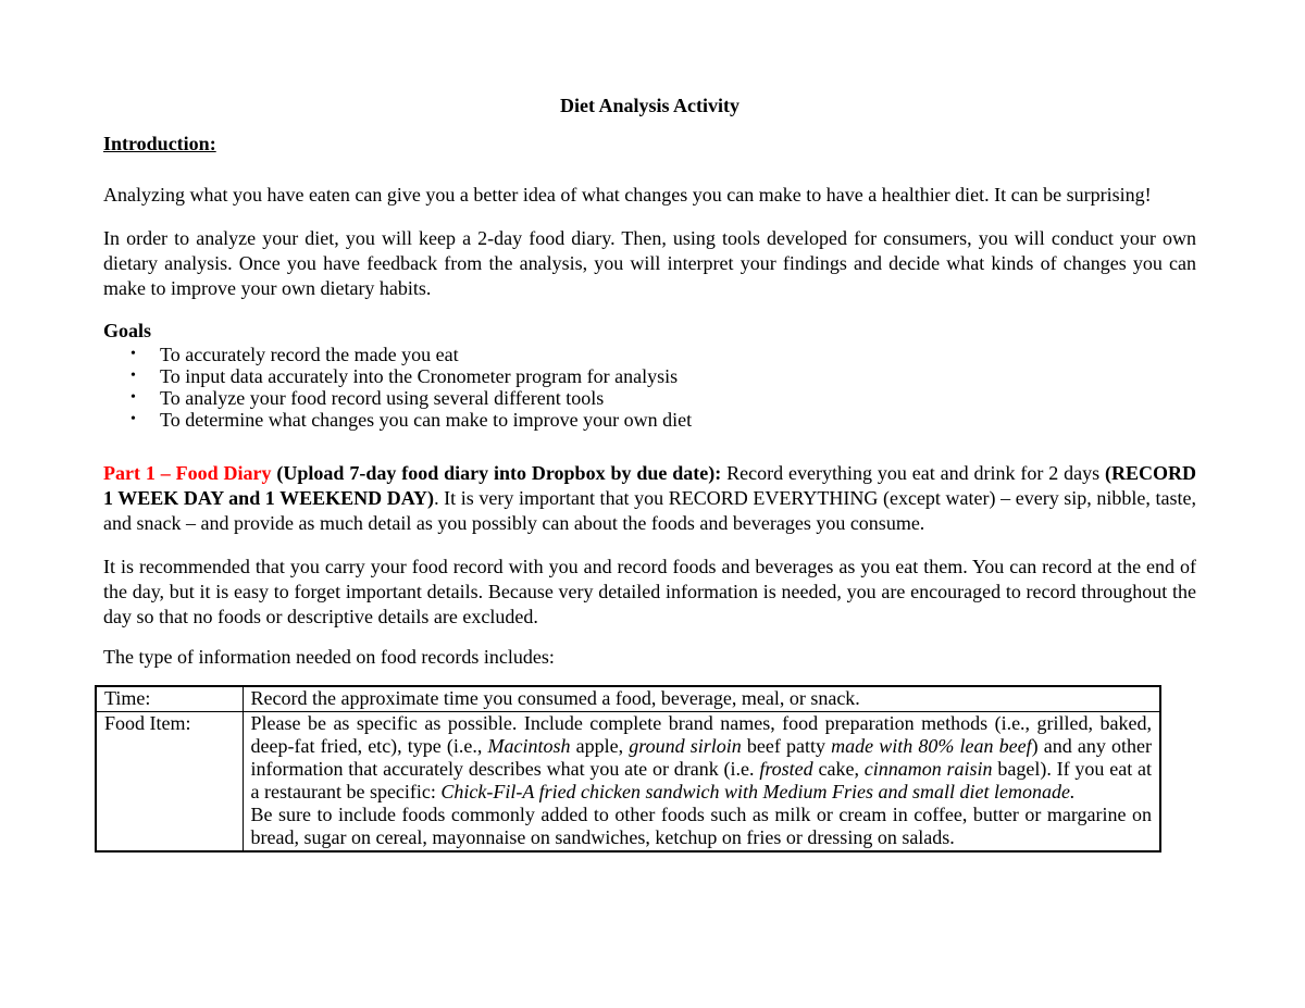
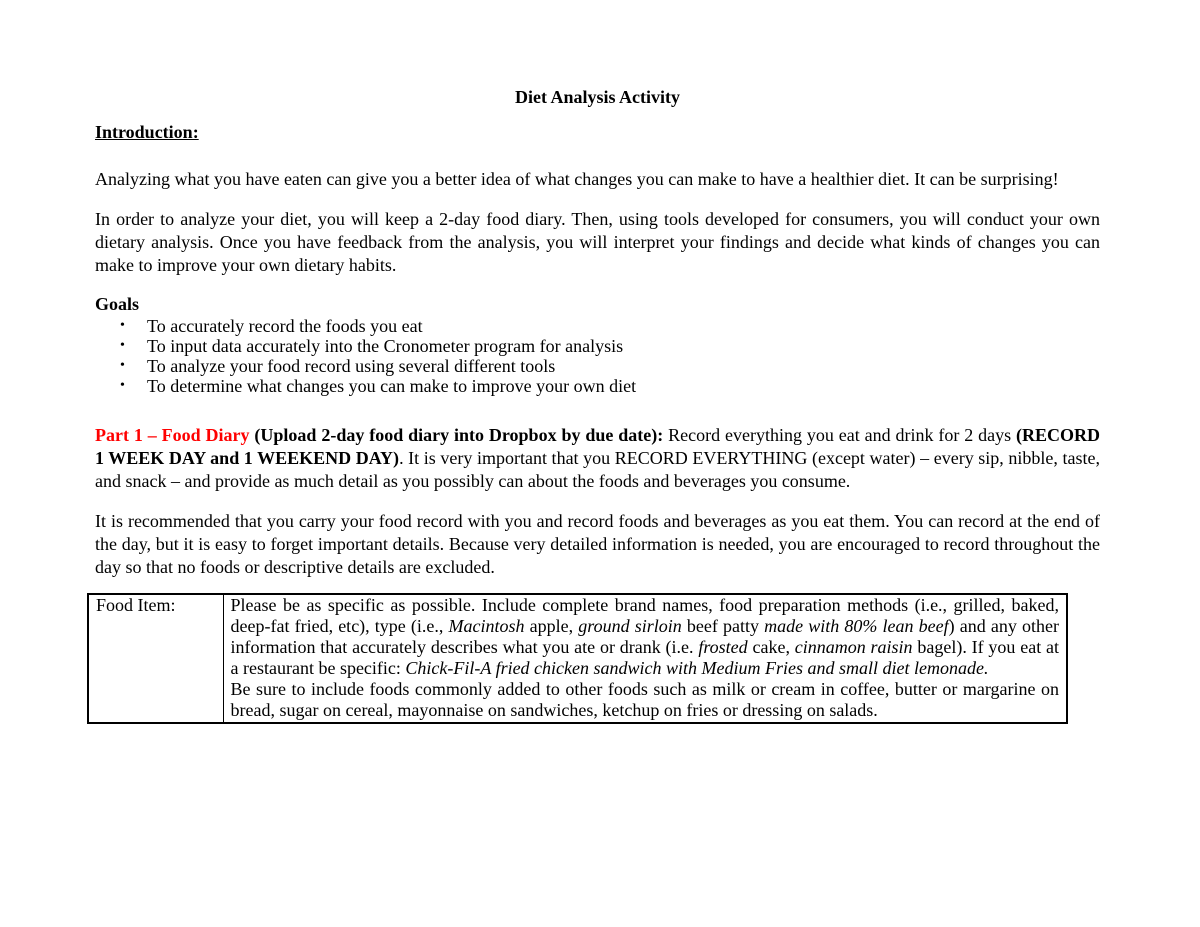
  Diet Analysis Activity
  Introduction:
  Analyzing what you have eaten can give you a better idea of what changes you can make to have a healthier diet. It can be surprising!
  In order to analyze your diet, you will keep a 2-day food diary. Then, using tools developed for consumers, you will conduct your own dietary analysis. Once you have feedback from the analysis, you will interpret your findings and decide what kinds of changes you can make to improve your own dietary habits.
  Goals
  •
- To accurately record the made you eat
+ To accurately record the foods you eat
  •
  To input data accurately into the Cronometer program for analysis
  •
  To analyze your food record using several different tools
  •
  To determine what changes you can make to improve your own diet
- Part 1 – Food Diary (Upload 7-day food diary into Dropbox by due date): Record everything you eat and drink for 2 days (RECORD 1 WEEK DAY and 1 WEEKEND DAY). It is very important that you RECORD EVERYTHING (except water) – every sip, nibble, taste, and snack – and provide as much detail as you possibly can about the foods and beverages you consume.
+ Part 1 – Food Diary (Upload 2-day food diary into Dropbox by due date): Record everything you eat and drink for 2 days (RECORD 1 WEEK DAY and 1 WEEKEND DAY). It is very important that you RECORD EVERYTHING (except water) – every sip, nibble, taste, and snack – and provide as much detail as you possibly can about the foods and beverages you consume.
  It is recommended that you carry your food record with you and record foods and beverages as you eat them. You can record at the end of the day, but it is easy to forget important details. Because very detailed information is needed, you are encouraged to record throughout the day so that no foods or descriptive details are excluded.
- The type of information needed on food records includes:
- Time:	Record the approximate time you consumed a food, beverage, meal, or snack.
  Food Item:	Please be as specific as possible. Include complete brand names, food preparation methods (i.e., grilled, baked, deep-fat fried, etc), type (i.e., Macintosh apple, ground sirloin beef patty made with 80% lean beef) and any other information that accurately describes what you ate or drank (i.e. frosted cake, cinnamon raisin bagel). If you eat at a restaurant be specific: Chick-Fil-A fried chicken sandwich with Medium Fries and small diet lemonade. Be sure to include foods commonly added to other foods such as milk or cream in coffee, butter or margarine on bread, sugar on cereal, mayonnaise on sandwiches, ketchup on fries or dressing on salads.
